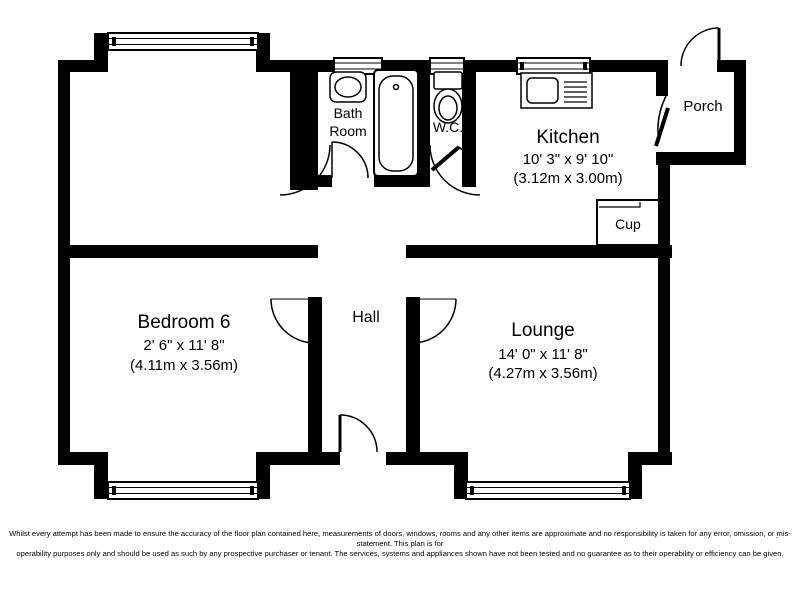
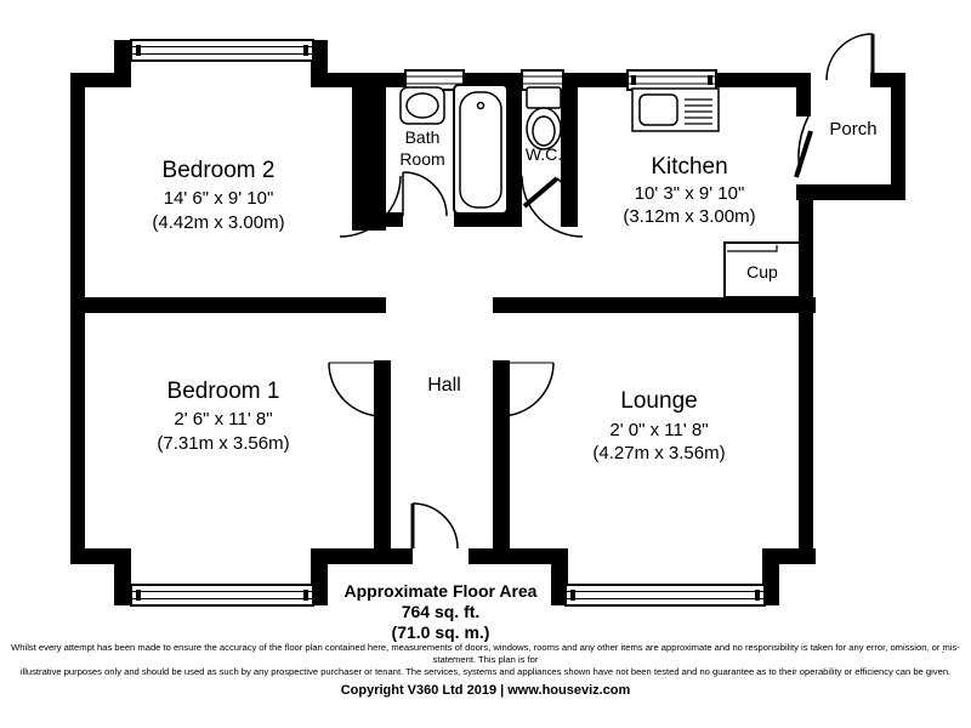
+ Bedroom 2
+ 14' 6" x 9' 10"
+ (4.42m x 3.00m)
- Bedroom 6
+ Bedroom 1
  2' 6" x 11' 8"
- (4.11m x 3.56m)
+ (7.31m x 3.56m)
  Kitchen
  10' 3" x 9' 10"
  (3.12m x 3.00m)
  Lounge
- 14' 0" x 11' 8"
+ 2' 0" x 11' 8"
  (4.27m x 3.56m)
  Bath
  Room
  W.C.
  Hall
  Porch
  Cup
+ Approximate Floor Area
+ 764 sq. ft.
+ (71.0 sq. m.)
  Whilst every attempt has been made to ensure the accuracy of the floor plan contained here, measurements of doors, windows, rooms and any other items are approximate and no responsibility is taken for any error, omission, or mis-statement. This plan is for
- operability purposes only and should be used as such by any prospective purchaser or tenant. The services, systems and appliances shown have not been tested and no guarantee as to their operability or efficiency can be given.
+ illustrative purposes only and should be used as such by any prospective purchaser or tenant. The services, systems and appliances shown have not been tested and no guarantee as to their operability or efficiency can be given.
  .
+ Copyright V360 Ltd 2019 | www.houseviz.com
